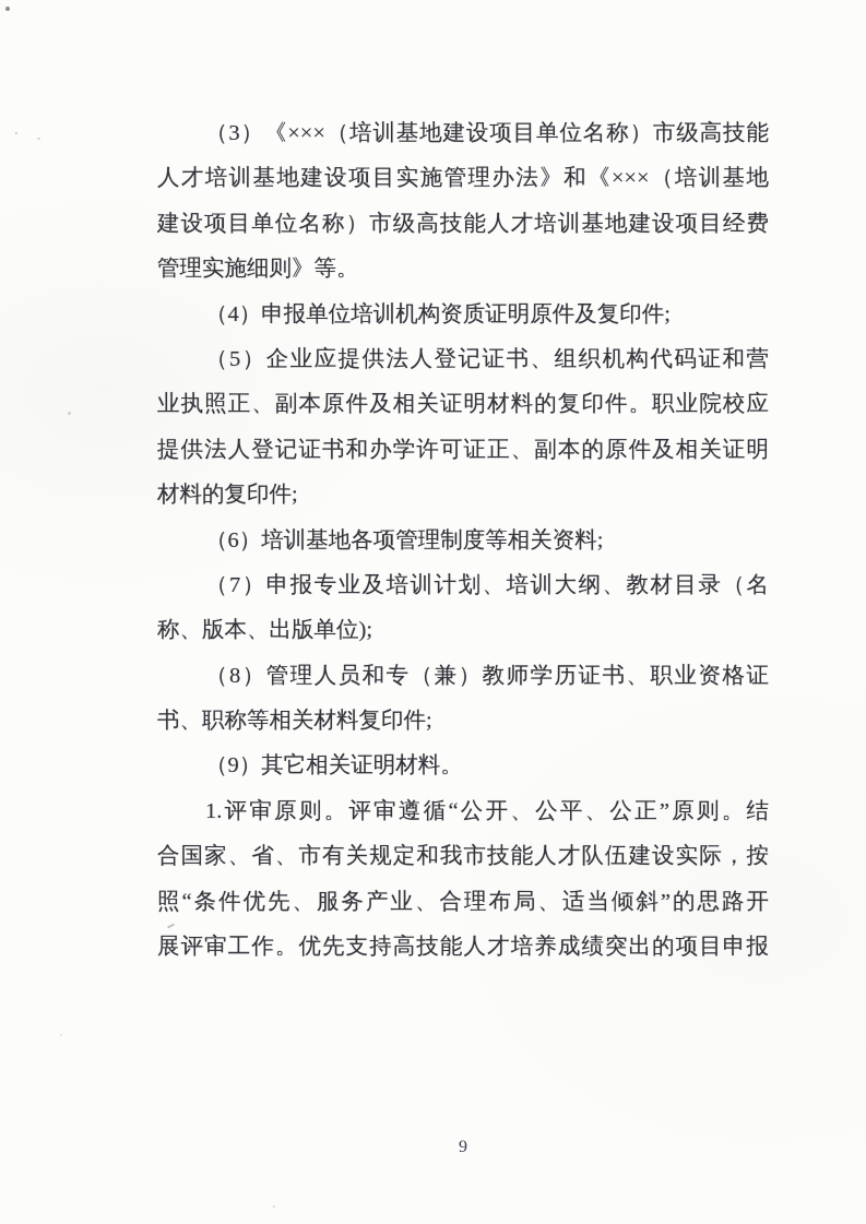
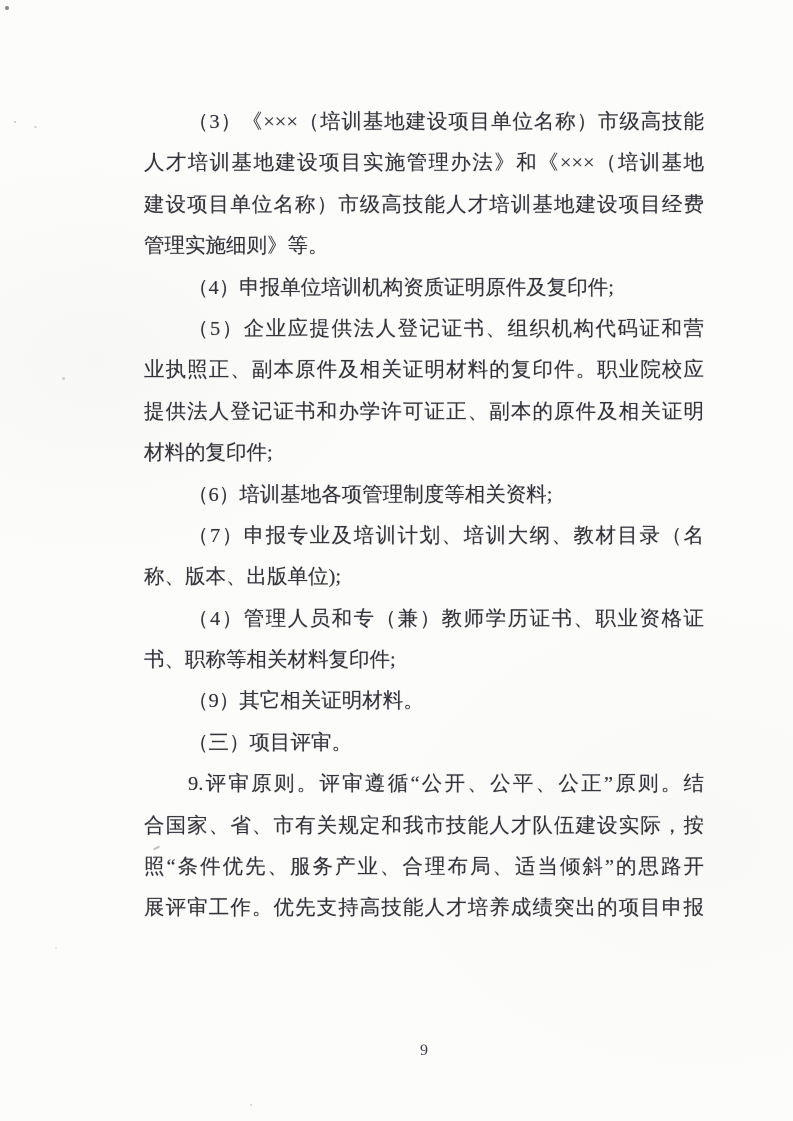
  （3）《×××（培训基地建设项目单位名称）市级高技能
  人才培训基地建设项目实施管理办法》和《×××（培训基地
  建设项目单位名称）市级高技能人才培训基地建设项目经费
  管理实施细则》等。
  （4）申报单位培训机构资质证明原件及复印件;
  （5）企业应提供法人登记证书、组织机构代码证和营
  业执照正、副本原件及相关证明材料的复印件。职业院校应
  提供法人登记证书和办学许可证正、副本的原件及相关证明
  材料的复印件;
  （6）培训基地各项管理制度等相关资料;
  （7）申报专业及培训计划、培训大纲、教材目录（名
  称、版本、出版单位);
- （8）管理人员和专（兼）教师学历证书、职业资格证
+ （4）管理人员和专（兼）教师学历证书、职业资格证
  书、职称等相关材料复印件;
  （9）其它相关证明材料。
+ （三）项目评审。
- 1.评审原则。评审遵循“公开、公平、公正”原则。结
+ 9.评审原则。评审遵循“公开、公平、公正”原则。结
  合国家、省、市有关规定和我市技能人才队伍建设实际，按
  照“条件优先、服务产业、合理布局、适当倾斜”的思路开
  展评审工作。优先支持高技能人才培养成绩突出的项目申报
  9
